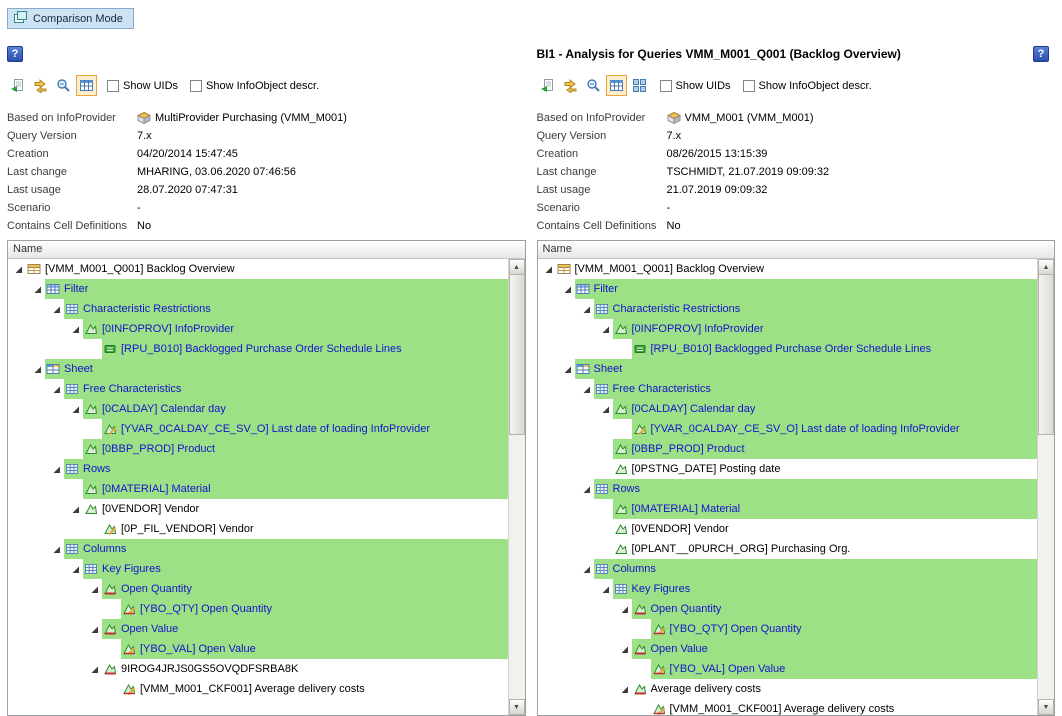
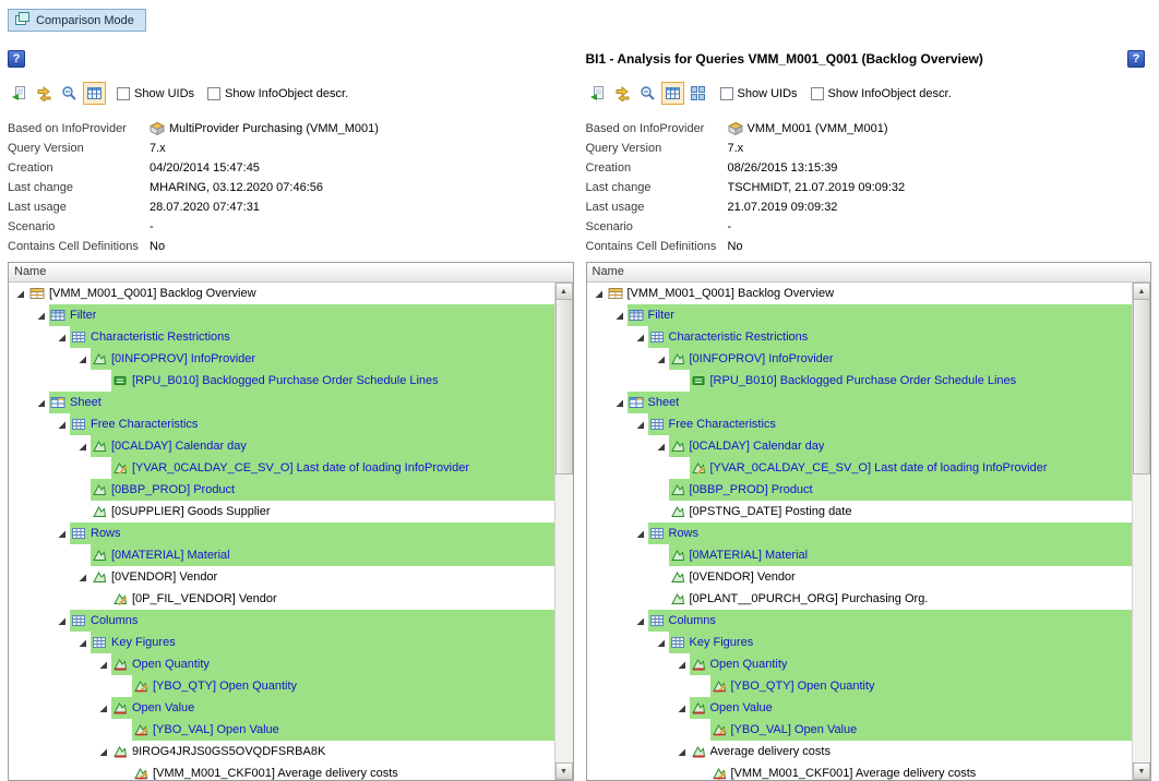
  Comparison Mode
  ?
  Show UIDs
  Show InfoObject descr.
  Based on InfoProvider
  MultiProvider Purchasing (VMM_M001)
  Query Version
  7.x
  Creation
  04/20/2014 15:47:45
  Last change
- MHARING, 03.06.2020 07:46:56
+ MHARING, 03.12.2020 07:46:56
  Last usage
  28.07.2020 07:47:31
  Scenario
  -
  Contains Cell Definitions
  No
  Name
  [VMM_M001_Q001] Backlog Overview
  Filter
  Characteristic Restrictions
  [0INFOPROV] InfoProvider
  [RPU_B010] Backlogged Purchase Order Schedule Lines
  Sheet
  Free Characteristics
  [0CALDAY] Calendar day
  [YVAR_0CALDAY_CE_SV_O] Last date of loading InfoProvider
  [0BBP_PROD] Product
+ [0SUPPLIER] Goods Supplier
  Rows
  [0MATERIAL] Material
  [0VENDOR] Vendor
  [0P_FIL_VENDOR] Vendor
  Columns
  Key Figures
  Open Quantity
  [YBO_QTY] Open Quantity
  Open Value
  [YBO_VAL] Open Value
  9IROG4JRJS0GS5OVQDFSRBA8K
  [VMM_M001_CKF001] Average delivery costs
  BI1 - Analysis for Queries VMM_M001_Q001 (Backlog Overview)
  ?
  Show UIDs
  Show InfoObject descr.
  Based on InfoProvider
  VMM_M001 (VMM_M001)
  Query Version
  7.x
  Creation
  08/26/2015 13:15:39
  Last change
  TSCHMIDT, 21.07.2019 09:09:32
  Last usage
  21.07.2019 09:09:32
  Scenario
  -
  Contains Cell Definitions
  No
  Name
  [VMM_M001_Q001] Backlog Overview
  Filter
  Characteristic Restrictions
  [0INFOPROV] InfoProvider
  [RPU_B010] Backlogged Purchase Order Schedule Lines
  Sheet
  Free Characteristics
  [0CALDAY] Calendar day
  [YVAR_0CALDAY_CE_SV_O] Last date of loading InfoProvider
  [0BBP_PROD] Product
  [0PSTNG_DATE] Posting date
  Rows
  [0MATERIAL] Material
  [0VENDOR] Vendor
  [0PLANT__0PURCH_ORG] Purchasing Org.
  Columns
  Key Figures
  Open Quantity
  [YBO_QTY] Open Quantity
  Open Value
  [YBO_VAL] Open Value
  Average delivery costs
  [VMM_M001_CKF001] Average delivery costs
